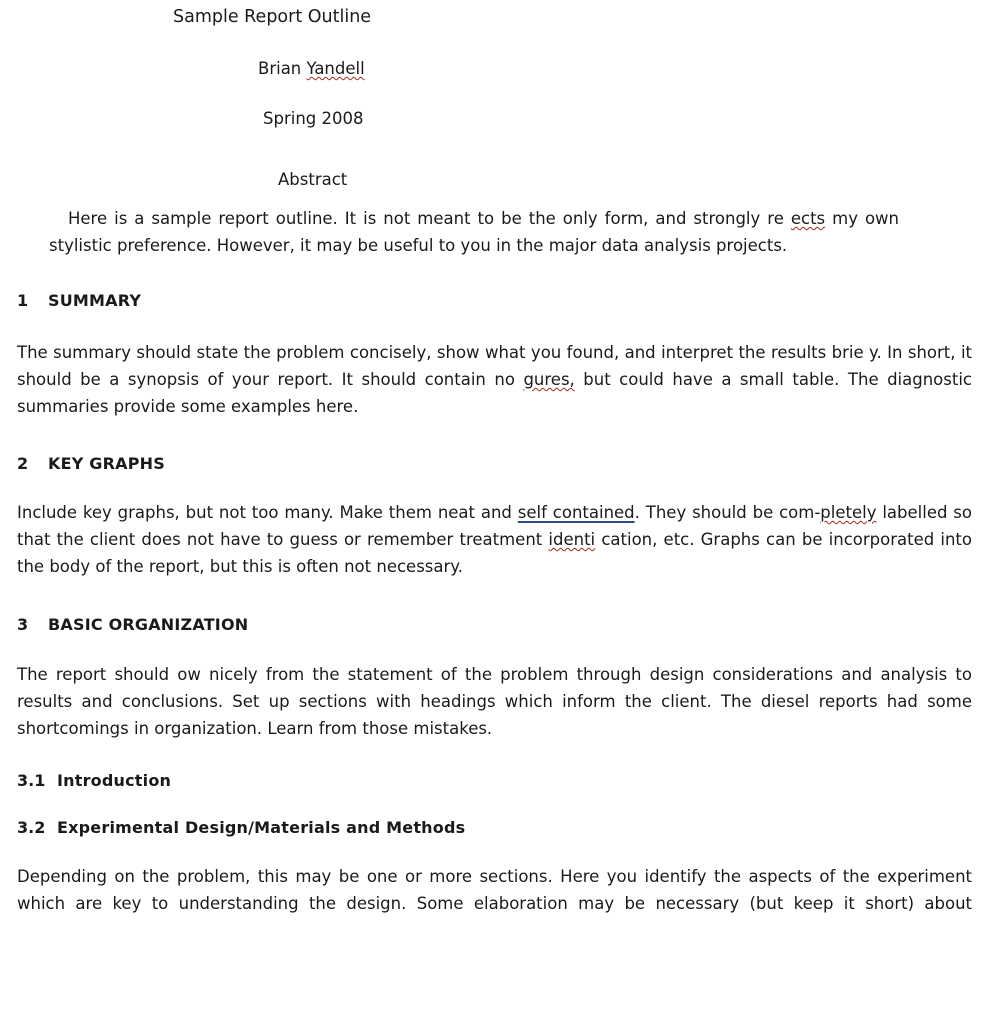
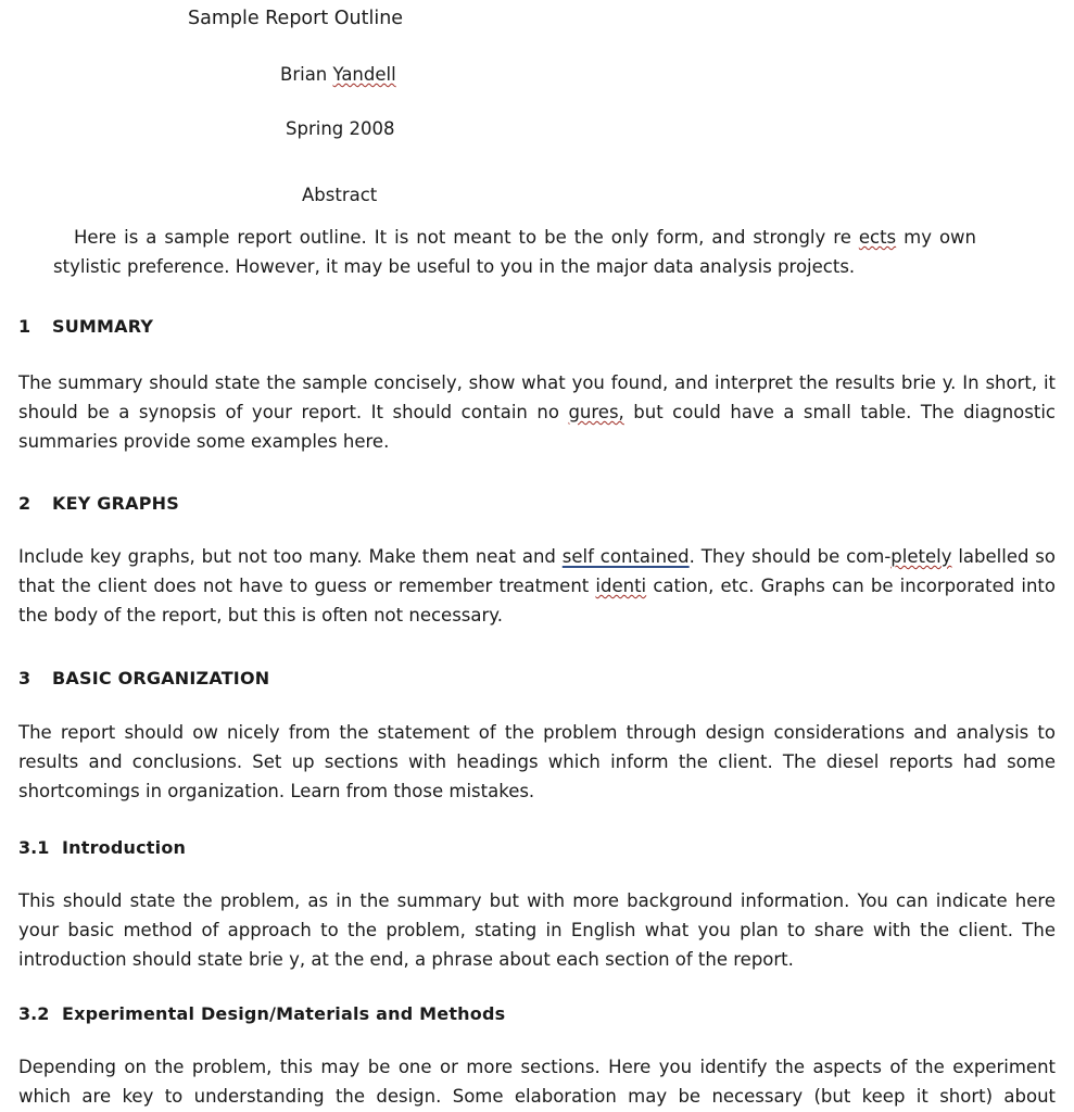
  Sample Report Outline
  Brian Yandell
  Spring 2008
  Abstract
  Here is a sample report outline. It is not meant to be the only form, and strongly re ects my own stylistic preference. However, it may be useful to you in the major data analysis projects.
  1 SUMMARY
- The summary should state the problem concisely, show what you found, and interpret the results brie y. In short, it should be a synopsis of your report. It should contain no gures, but could have a small table. The diagnostic summaries provide some examples here.
+ The summary should state the sample concisely, show what you found, and interpret the results brie y. In short, it should be a synopsis of your report. It should contain no gures, but could have a small table. The diagnostic summaries provide some examples here.
  2 KEY GRAPHS
  Include key graphs, but not too many. Make them neat and self contained. They should be com-pletely labelled so that the client does not have to guess or remember treatment identi cation, etc. Graphs can be incorporated into the body of the report, but this is often not necessary.
  3 BASIC ORGANIZATION
  The report should ow nicely from the statement of the problem through design considerations and analysis to results and conclusions. Set up sections with headings which inform the client. The diesel reports had some shortcomings in organization. Learn from those mistakes.
  3.1 Introduction
+ This should state the problem, as in the summary but with more background information. You can indicate here your basic method of approach to the problem, stating in English what you plan to share with the client. The introduction should state brie y, at the end, a phrase about each section of the report.
  3.2 Experimental Design/Materials and Methods
  Depending on the problem, this may be one or more sections. Here you identify the aspects of the experiment which are key to understanding the design. Some elaboration may be necessary (but keep it short) about
